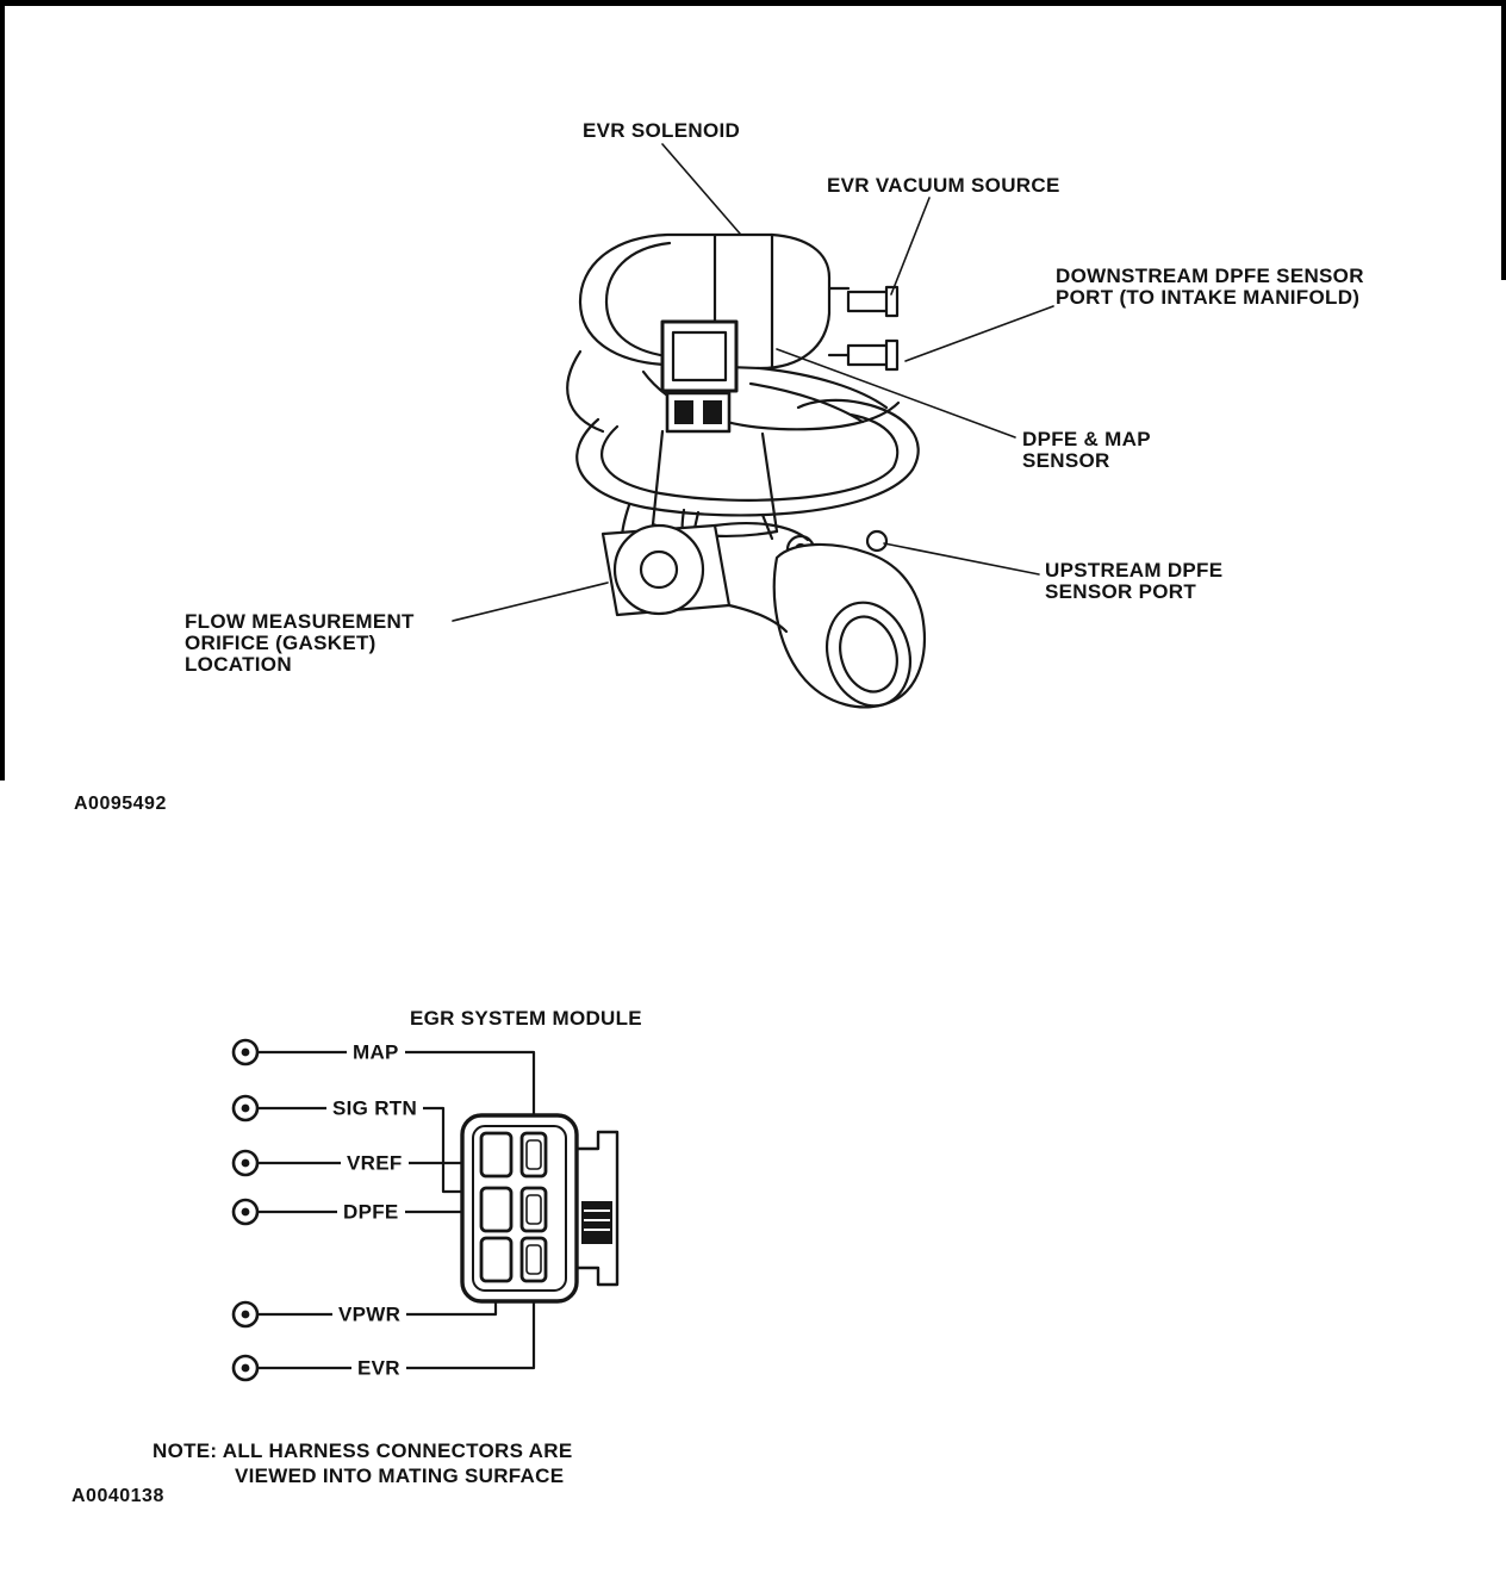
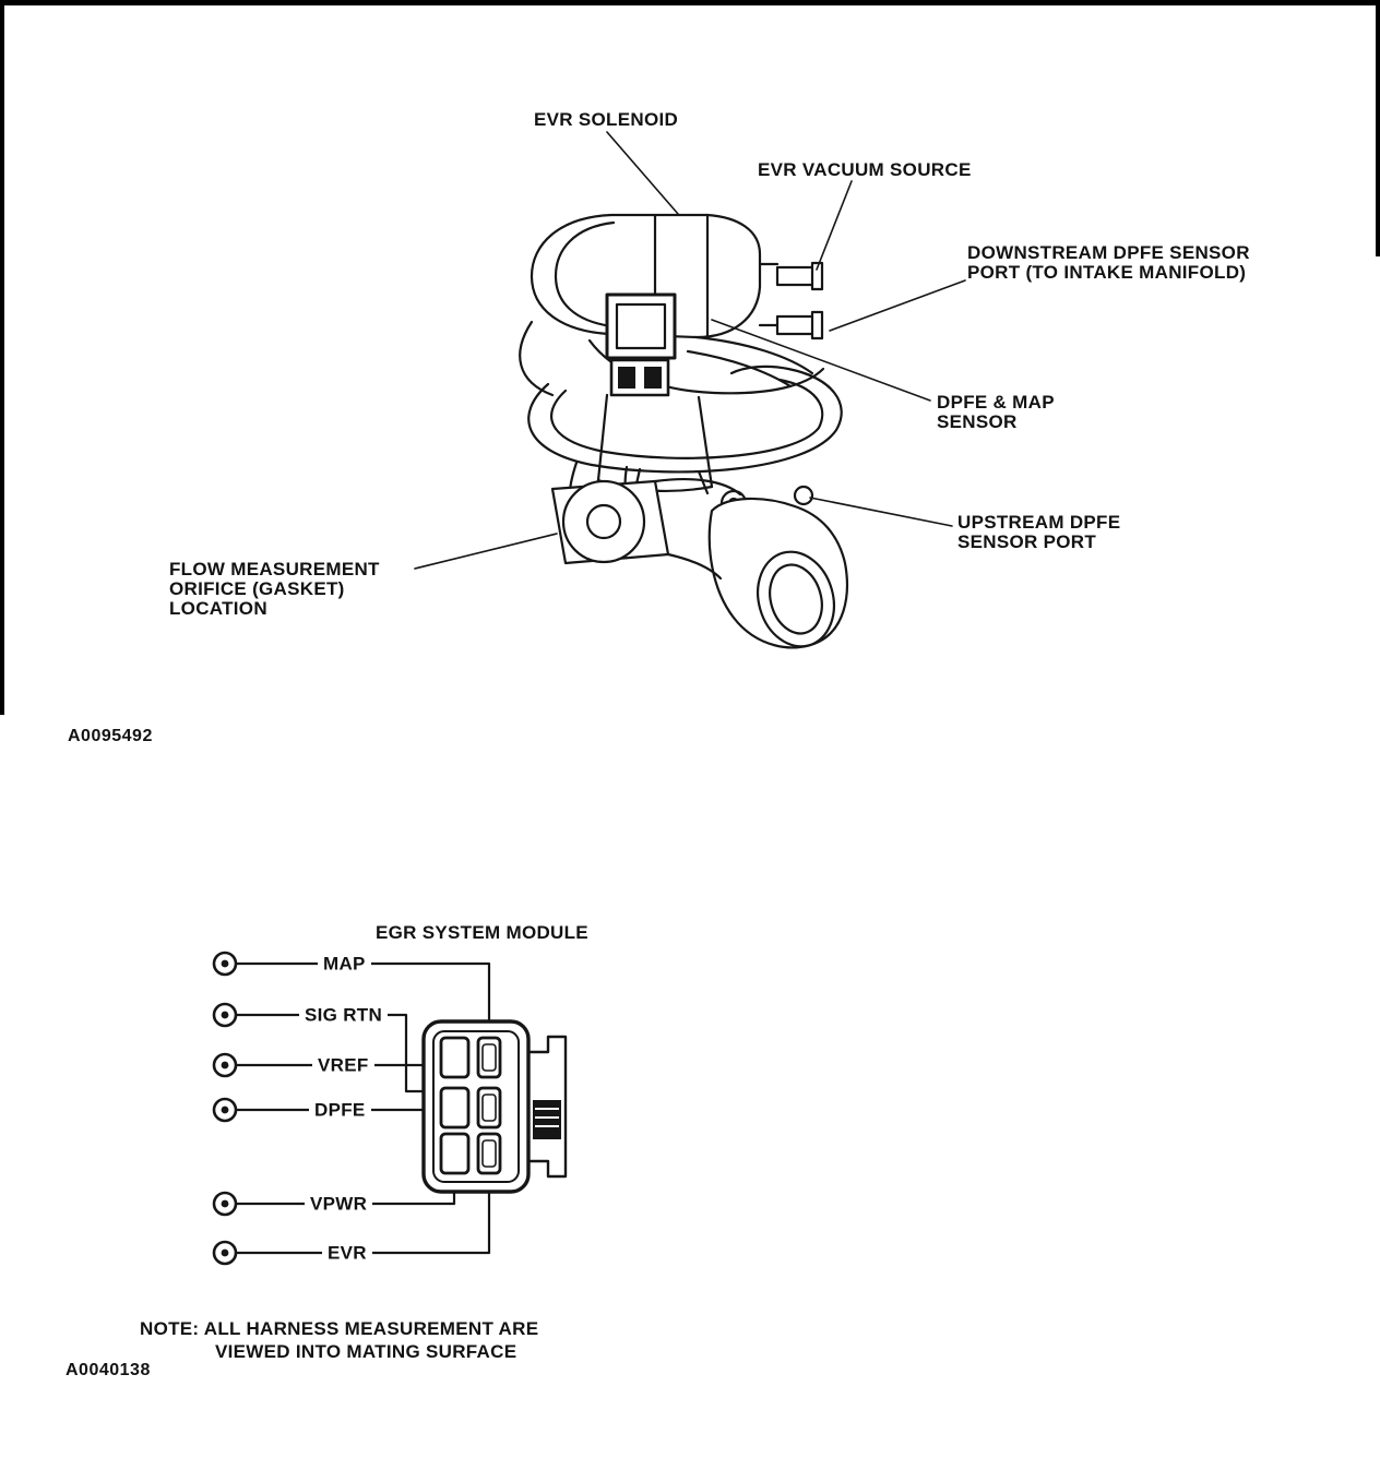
  EVR SOLENOID
  EVR VACUUM SOURCE
  DOWNSTREAM DPFE SENSOR
  PORT (TO INTAKE MANIFOLD)
  DPFE & MAP
  SENSOR
  UPSTREAM DPFE
  SENSOR PORT
  FLOW MEASUREMENT
  ORIFICE (GASKET)
  LOCATION
  A0095492
  EGR SYSTEM MODULE
  MAP
  SIG RTN
  VREF
  DPFE
  VPWR
  EVR
- NOTE: ALL HARNESS CONNECTORS ARE
+ NOTE: ALL HARNESS MEASUREMENT ARE
  VIEWED INTO MATING SURFACE
  A0040138
